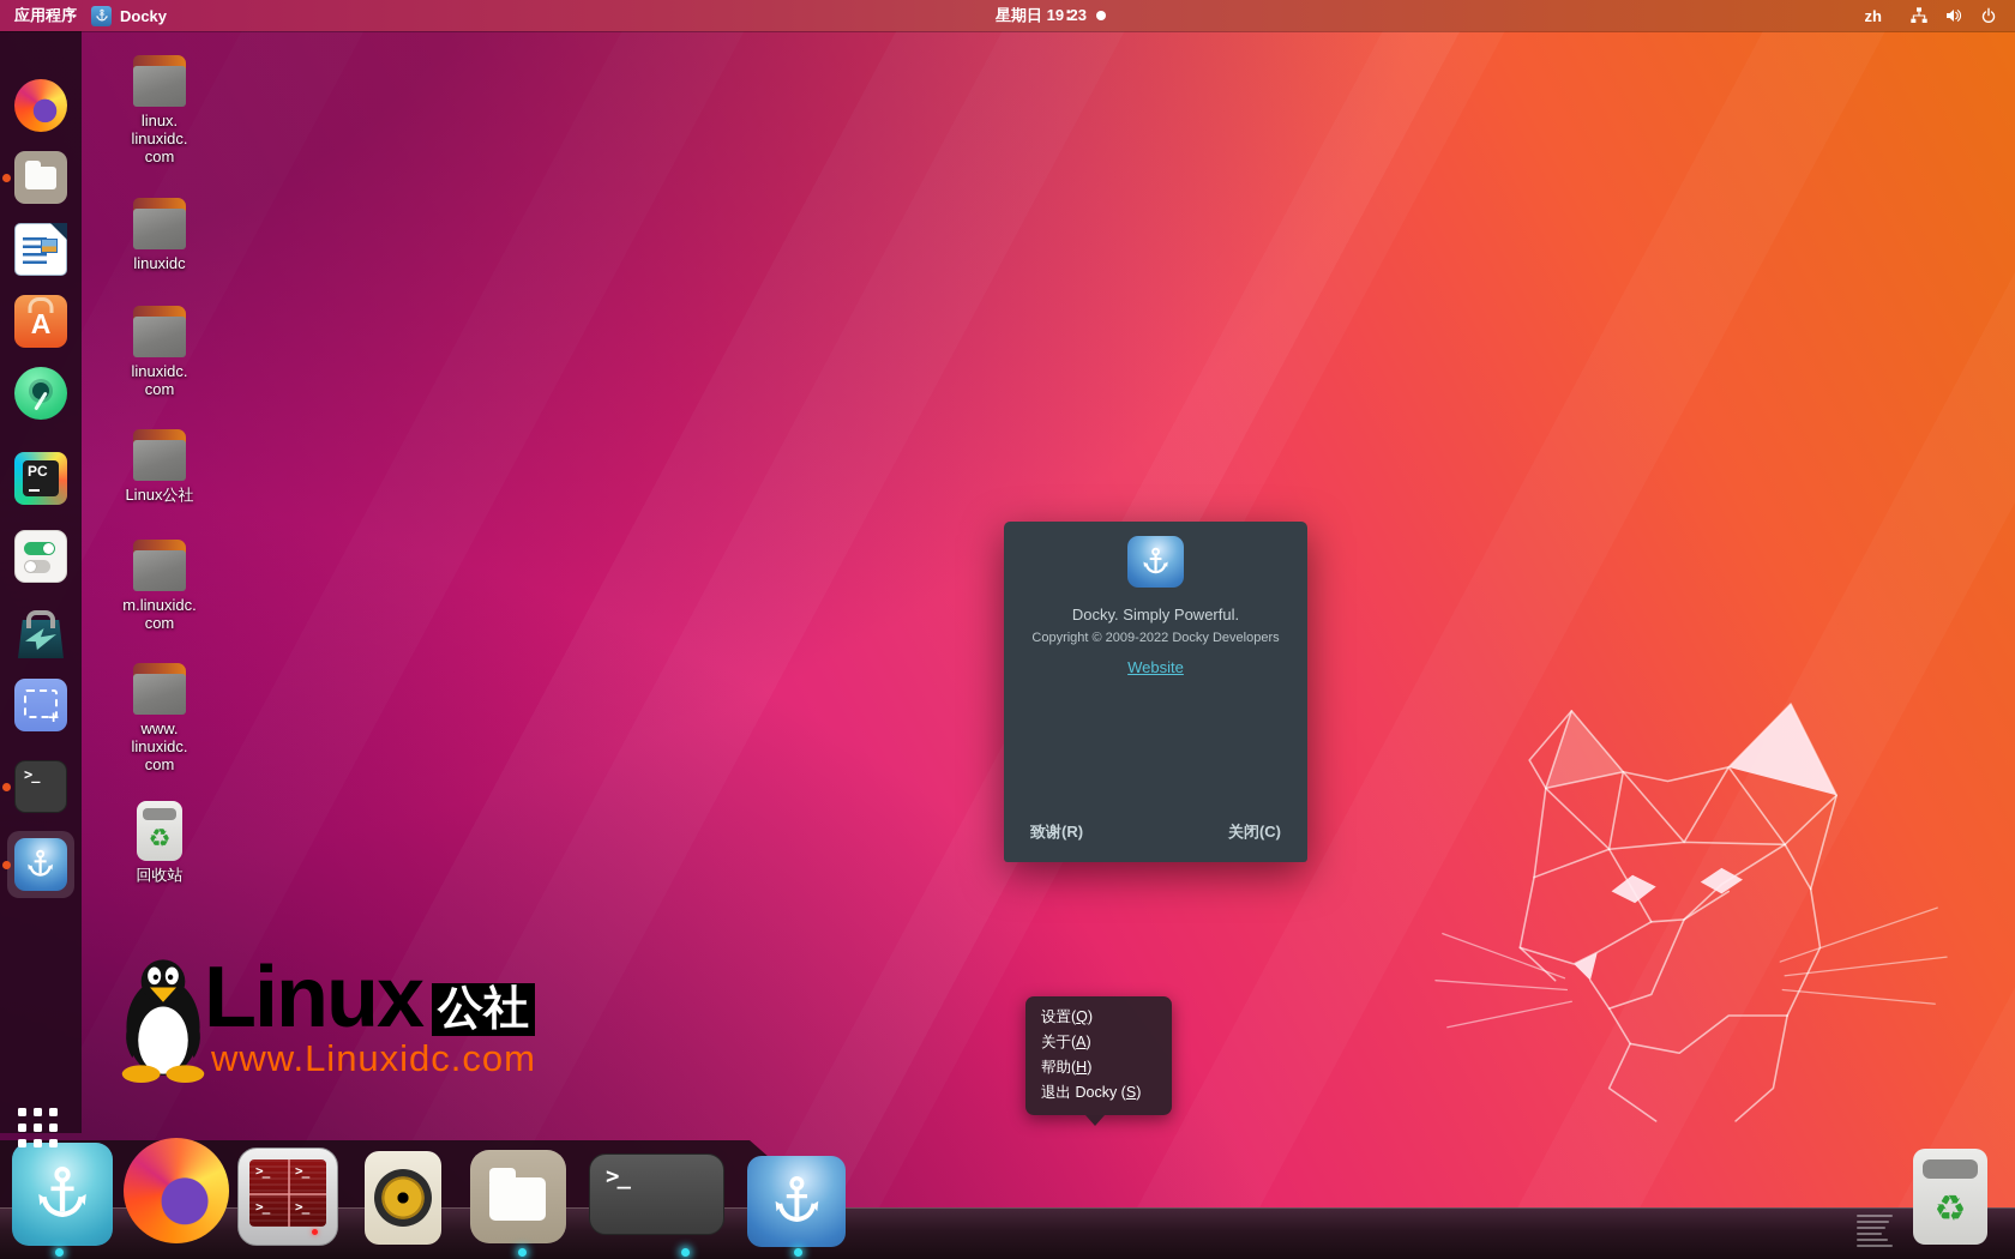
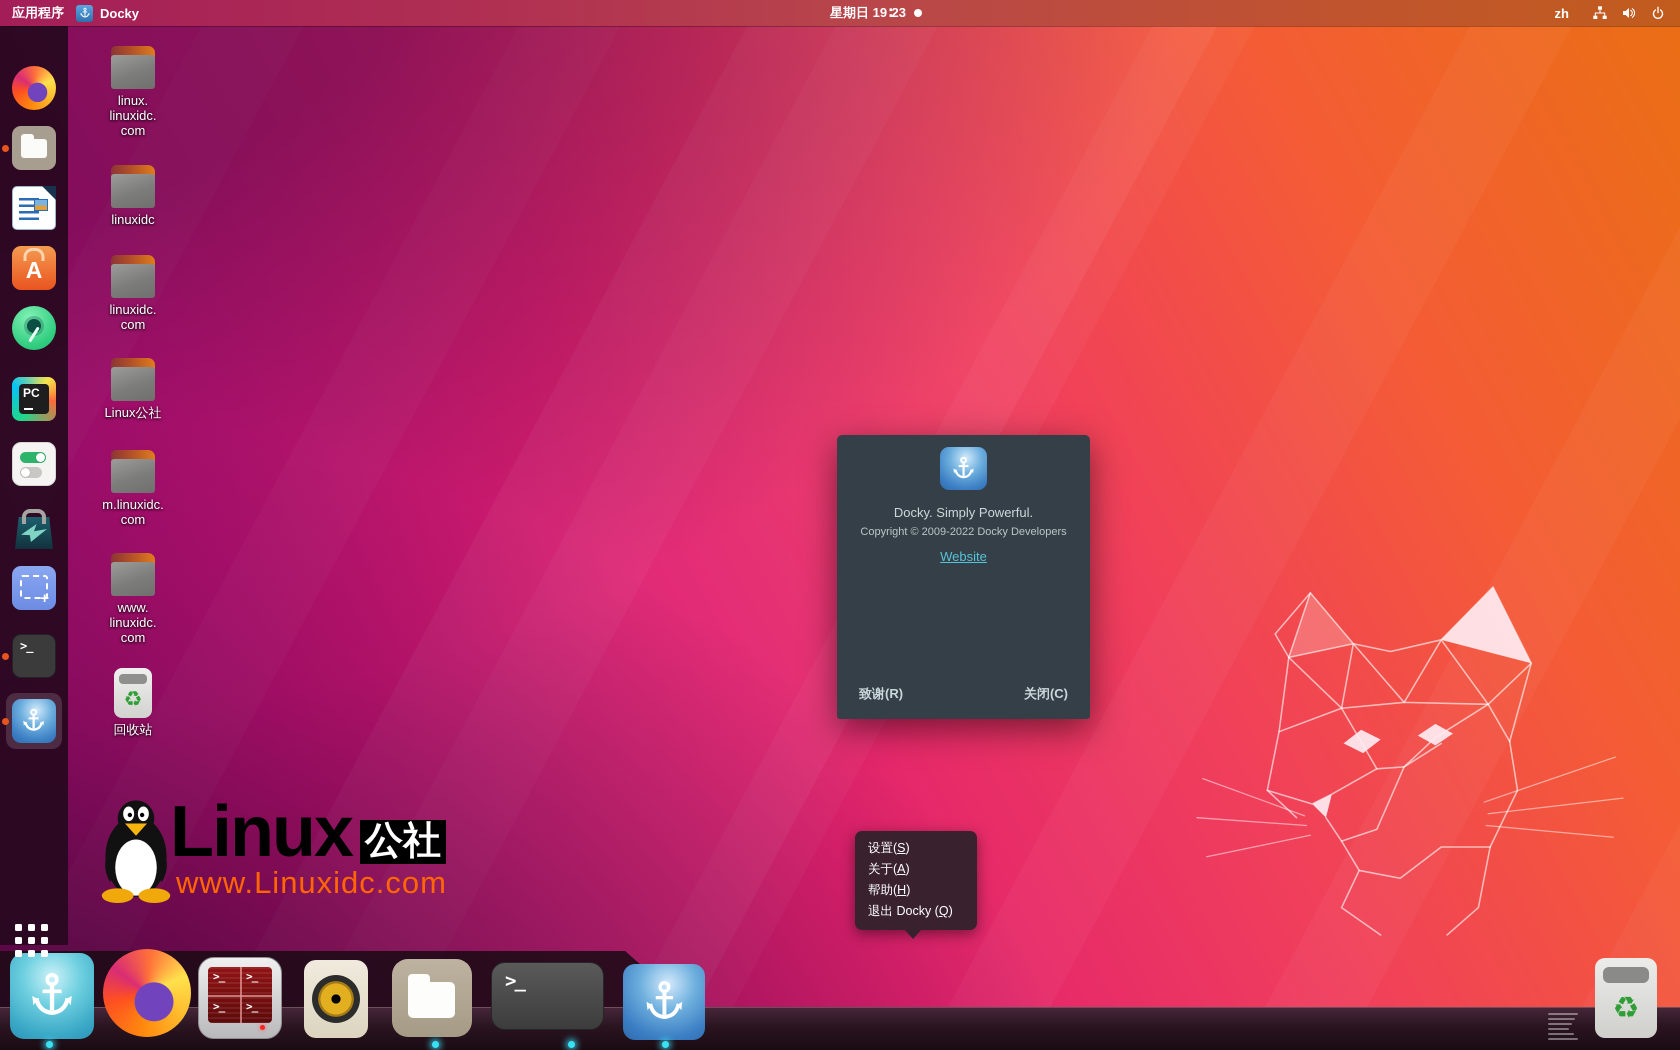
  Linux
  公社
  www.Linuxidc.com
  linux.
  linuxidc.
  com
  linuxidc
  linuxidc.
  com
  Linux公社
  m.linuxidc.
  com
  www.
  linuxidc.
  com
  ♻
  回收站
  A
  PC
  +
  >_
  应用程序
  Docky
  星期日 19∶23
  zh
  Docky. Simply Powerful.
  Copyright © 2009-2022 Docky Developers
  Website
  致谢(R)
  关闭(C)
- 设置(Q)
+ 设置(S)
  关于(A)
  帮助(H)
- 退出 Docky (S)
+ 退出 Docky (Q)
  >_
  >_
  >_
  >_
  >_
  ♻
